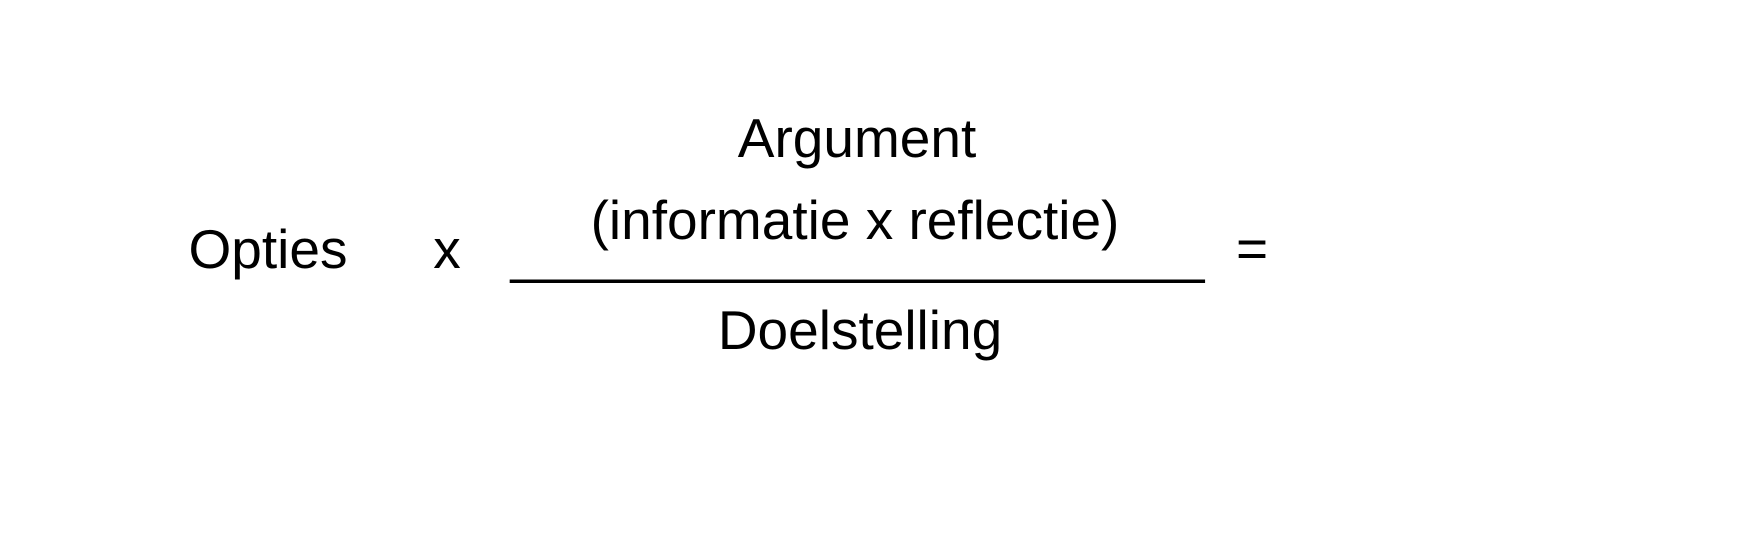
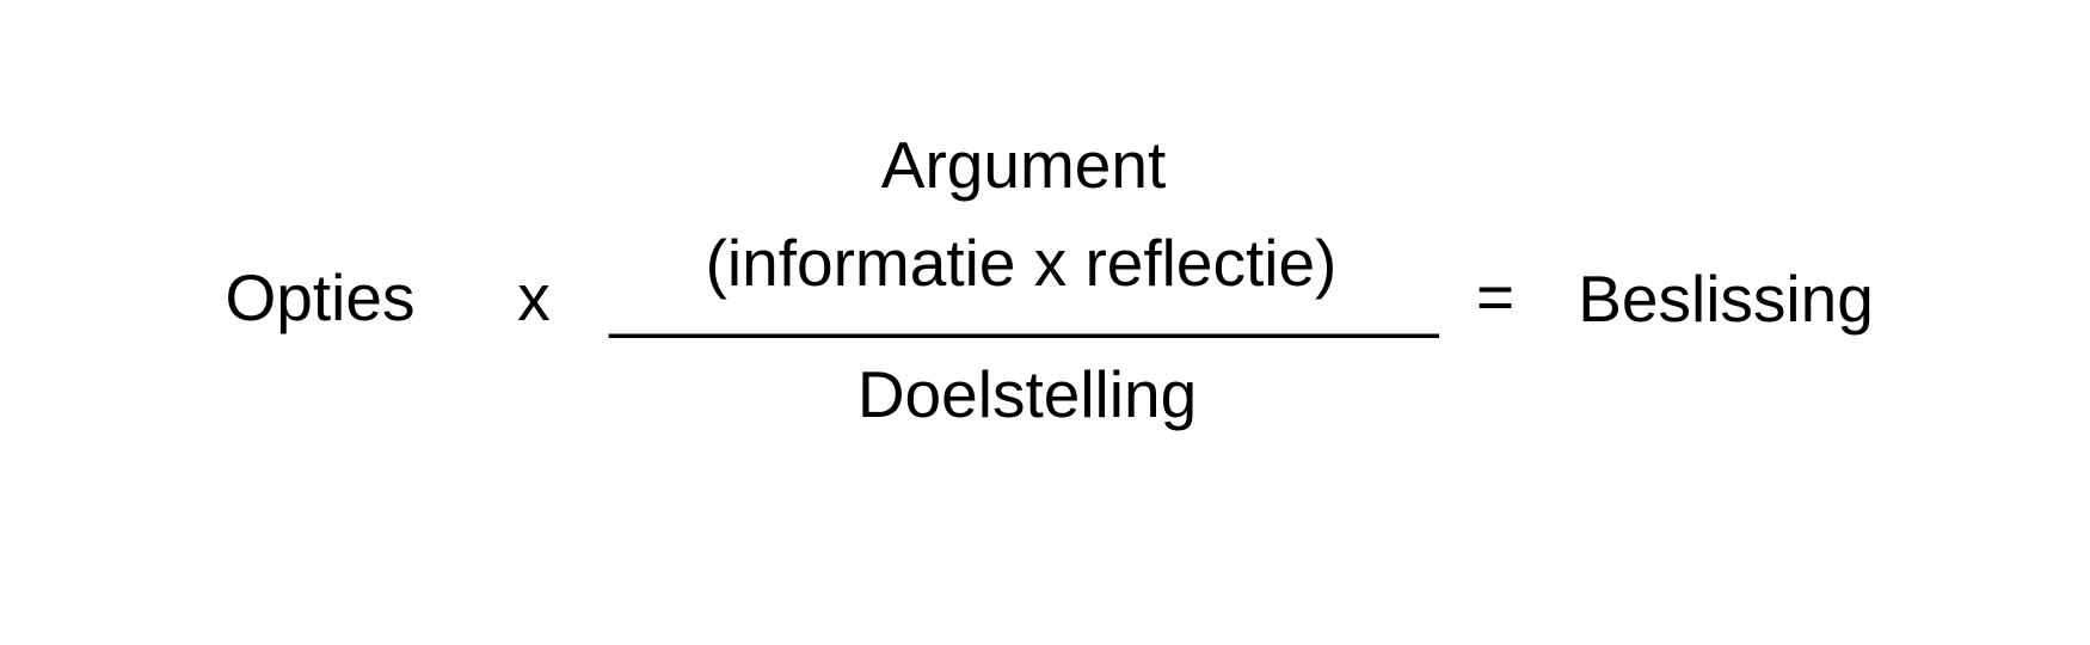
  Opties
  x
  Argument
  (informatie x reflectie)
  ______________________
  Doelstelling
  =
+ Beslissing
